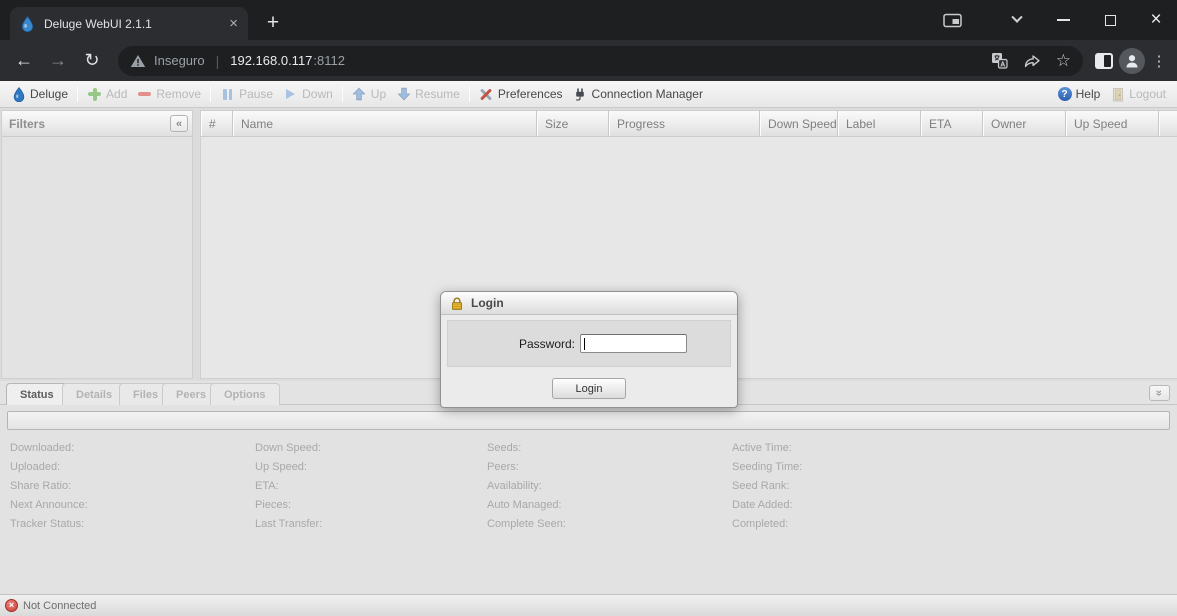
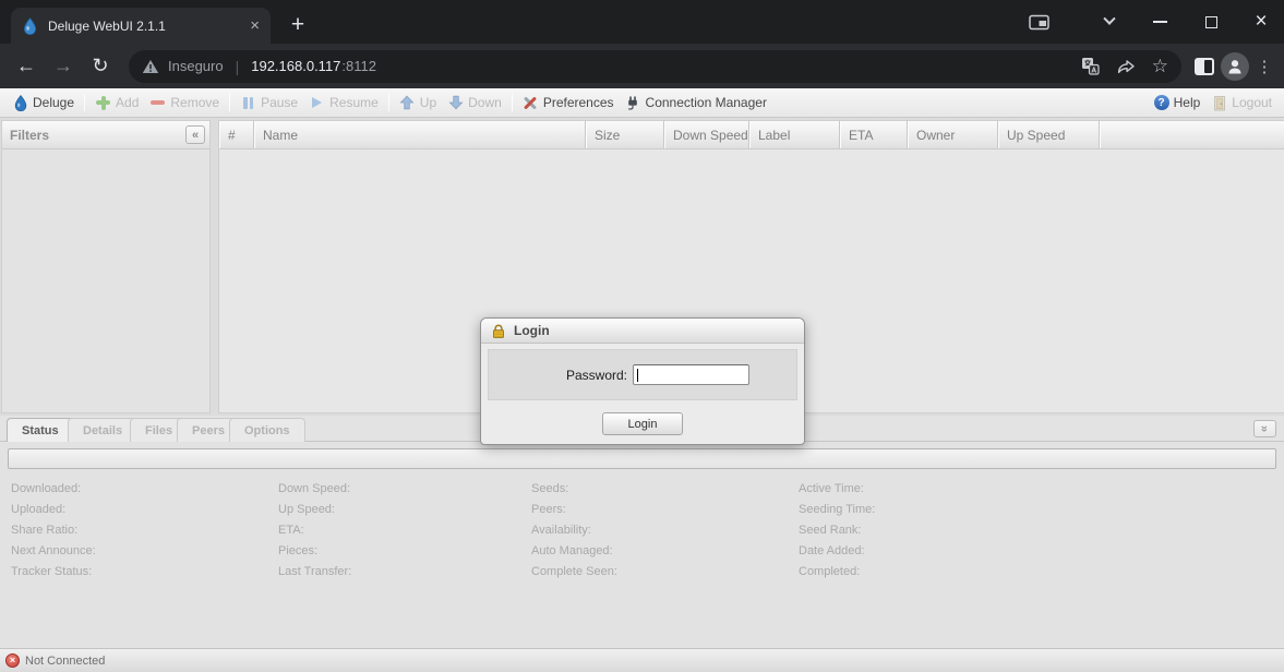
  Deluge WebUI 2.1.1
  ×
  +
  ×
  ←
  →
  ↻
  Inseguro
  |
  192.168.0.117
  :8112
  ☆
  ⋮
  Deluge
  Add
  Remove
  Pause
- Down
+ Resume
  Up
- Resume
+ Down
  Preferences
  Connection Manager
  ?
  Help
  Logout
  Filters
  «
  #
  Name
  Size
- Progress
  Down Speed
  Label
  ETA
  Owner
  Up Speed
  Status
  Details
  Files
  Peers
  Options
  Downloaded:
  Uploaded:
  Share Ratio:
  Next Announce:
  Tracker Status:
  Down Speed:
  Up Speed:
  ETA:
  Pieces:
  Last Transfer:
  Seeds:
  Peers:
  Availability:
  Auto Managed:
  Complete Seen:
  Active Time:
  Seeding Time:
  Seed Rank:
  Date Added:
  Completed:
  ×
  Not Connected
  Login
  Password:
  Login
